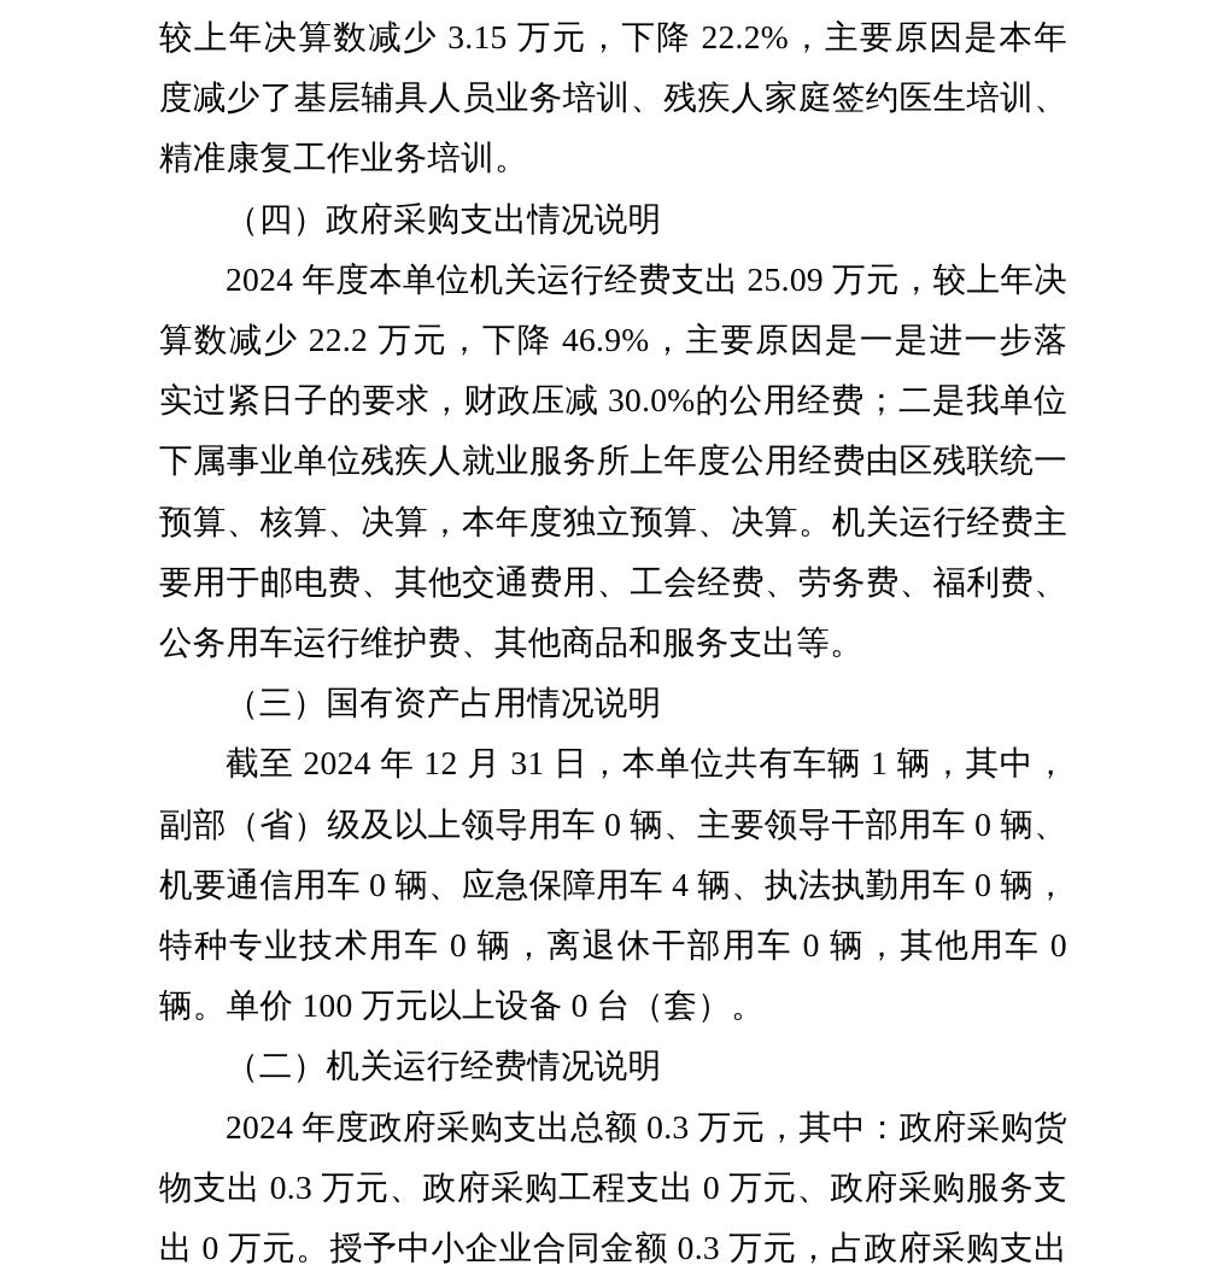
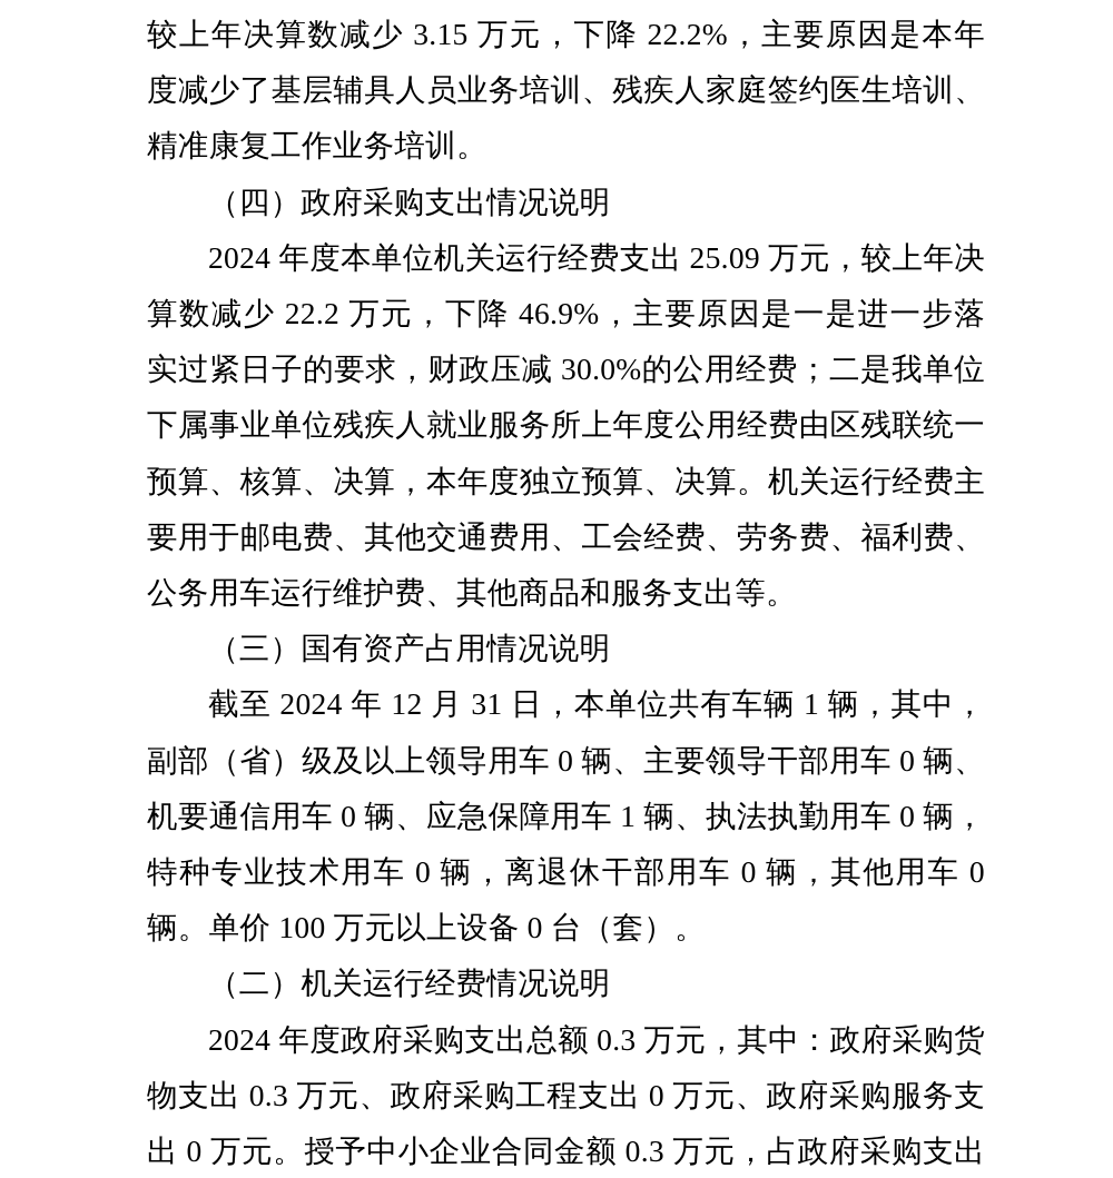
  较上年决算数减少 3.15 万元，下降 22.2%，主要原因是本年度减少了基层辅具人员业务培训、残疾人家庭签约医生培训、精准康复工作业务培训。
  （四）政府采购支出情况说明
  2024 年度本单位机关运行经费支出 25.09 万元，较上年决算数减少 22.2 万元，下降 46.9%，主要原因是一是进一步落实过紧日子的要求，财政压减 30.0%的公用经费；二是我单位下属事业单位残疾人就业服务所上年度公用经费由区残联统一预算、核算、决算，本年度独立预算、决算。机关运行经费主要用于邮电费、其他交通费用、工会经费、劳务费、福利费、公务用车运行维护费、其他商品和服务支出等。
  （三）国有资产占用情况说明
- 截至 2024 年 12 月 31 日，本单位共有车辆 1 辆，其中，副部（省）级及以上领导用车 0 辆、主要领导干部用车 0 辆、机要通信用车 0 辆、应急保障用车 4 辆、执法执勤用车 0 辆，特种专业技术用车 0 辆，离退休干部用车 0 辆，其他用车 0 辆。单价 100 万元以上设备 0 台（套）。
+ 截至 2024 年 12 月 31 日，本单位共有车辆 1 辆，其中，副部（省）级及以上领导用车 0 辆、主要领导干部用车 0 辆、机要通信用车 0 辆、应急保障用车 1 辆、执法执勤用车 0 辆，特种专业技术用车 0 辆，离退休干部用车 0 辆，其他用车 0 辆。单价 100 万元以上设备 0 台（套）。
  （二）机关运行经费情况说明
  2024 年度政府采购支出总额 0.3 万元，其中：政府采购货物支出 0.3 万元、政府采购工程支出 0 万元、政府采购服务支出 0 万元。授予中小企业合同金额 0.3 万元，占政府采购支出
